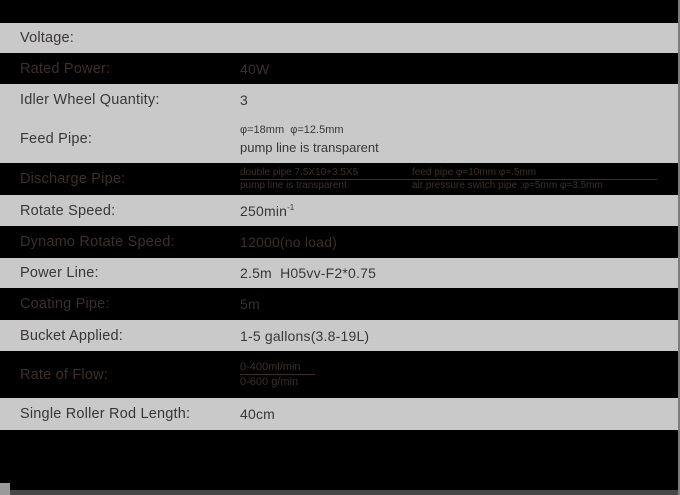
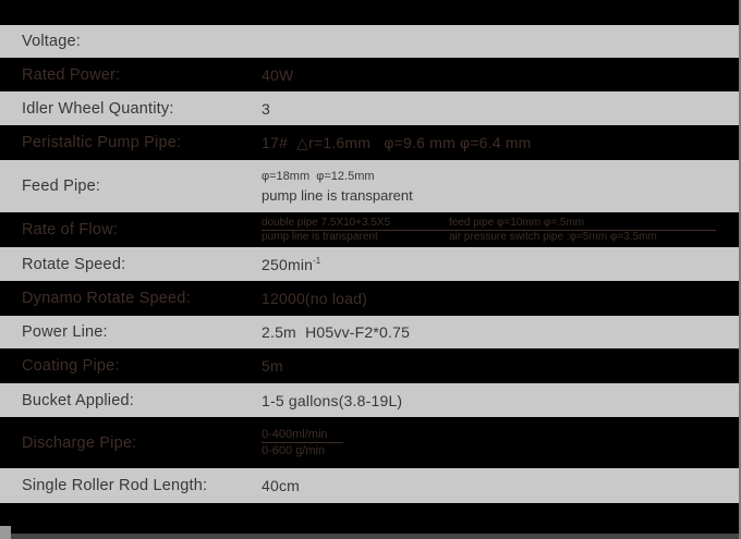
  Voltage:
  Rated Power:
  40W
  Idler Wheel Quantity:
  3
+ Peristaltic Pump Pipe:
+ 17# △r=1.6mm φ=9.6 mm φ=6.4 mm
  Feed Pipe:
  φ=18mm φ=12.5mm
  pump line is transparent
- Discharge Pipe:
+ Rate of Flow:
  double pipe 7.5X10+3.5X5
  feed pipe φ=10mm φ=.5mm
  pump line is transparent
  air pressure switch pipe :φ=5mm φ=3.5mm
  Rotate Speed:
  250min-1
  Dynamo Rotate Speed:
  12000(no load)
  Power Line:
  2.5m H05vv-F2*0.75
  Coating Pipe:
  5m
  Bucket Applied:
  1-5 gallons(3.8-19L)
- Rate of Flow:
+ Discharge Pipe:
  0-400ml/min
  0-600 g/min
  Single Roller Rod Length:
  40cm
